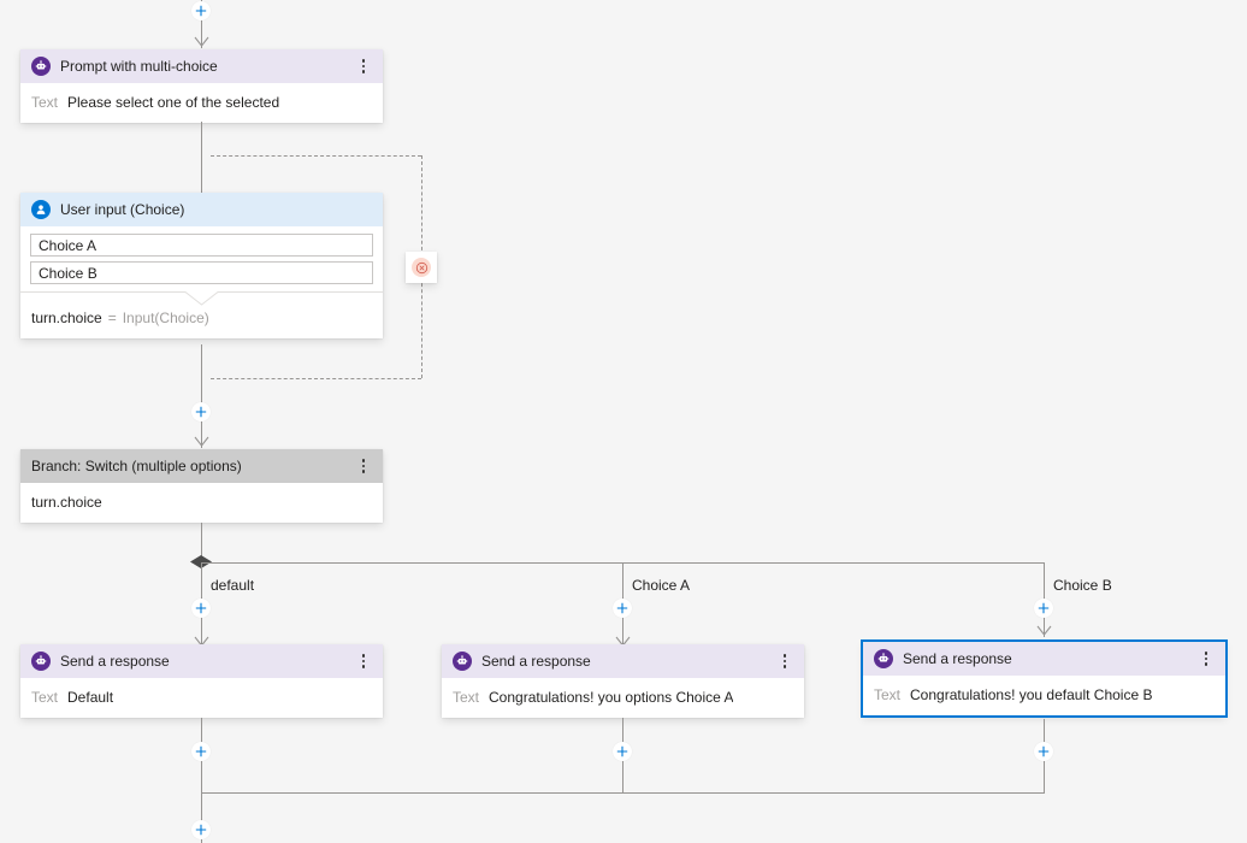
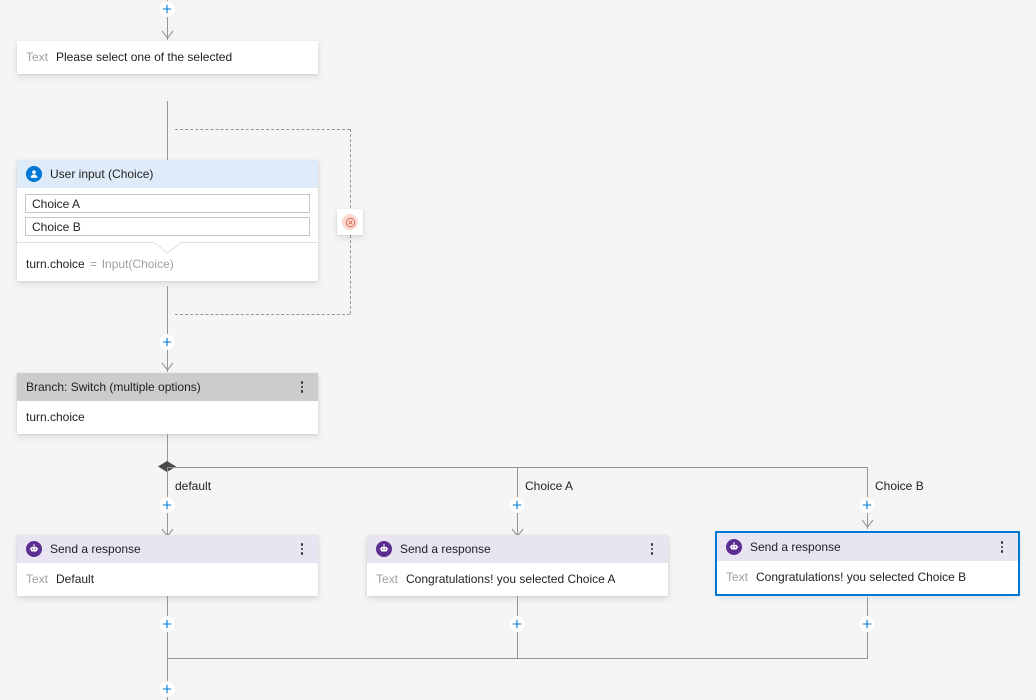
- Prompt with multi-choice
  Text
  Please select one of the selected
  User input (Choice)
  Choice A
  Choice B
  turn.choice
  =
  Input(Choice)
  Branch: Switch (multiple options)
  turn.choice
  default
  Choice A
  Choice B
  Send a response
  Text
  Default
  Send a response
  Text
- Congratulations! you options Choice A
+ Congratulations! you selected Choice A
  Send a response
  Text
- Congratulations! you default Choice B
+ Congratulations! you selected Choice B
